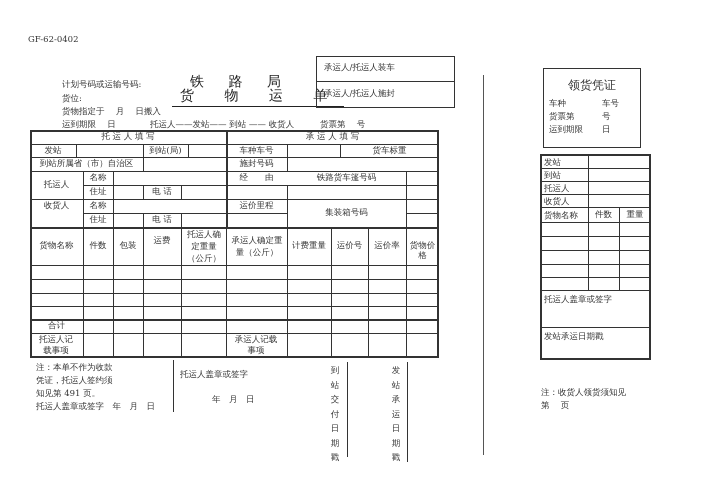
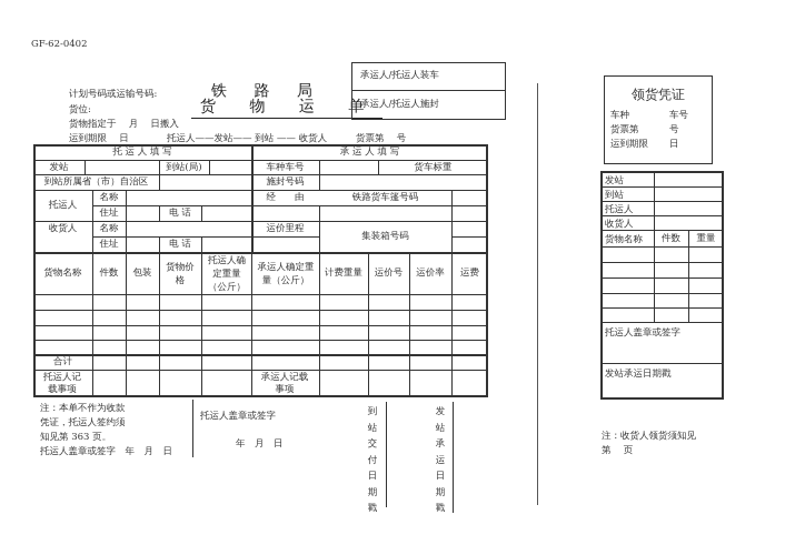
  GF-62-0402
  计划号码或运输号码:
  货位:
  货物指定于 月 日搬入
  运到期限 日
  托运人——发站—— 到站 —— 收货人
  货票第 号
  铁 路 局
  货 物 运 单
  承运人/托运人装车
  承运人/托运人施封
  托 运 人 填 写
  承 运 人 填 写
  发站
  到站(局)
  车种车号
  货车标重
  到站所属省（市）自治区
  施封号码
  托运人
  名称
  住址
  电 话
  经 由
  铁路货车篷号码
  收货人
  名称
  住址
  电 话
  运价里程
  集装箱号码
  货物名称
  件数
  包装
- 运费
+ 货物价格
  托运人确定重量（公斤）
  承运人确定重量（公斤）
  计费重量
  运价号
  运价率
- 货物价格
+ 运费
  合计
  托运人记载事项
  承运人记载事项
  注：本单不作为收款
  凭证，托运人签约须
- 知见第 491 页。
+ 知见第 363 页。
  托运人盖章或签字 年 月 日
  托运人盖章或签字
  年 月 日
  到站交付日期戳
  发站承运日期戳
  领货凭证
  车种
  车号
  货票第
  号
  运到期限
  日
  发站
  到站
  托运人
  收货人
  货物名称
  件数
  重量
  托运人盖章或签字
  发站承运日期戳
  注：收货人领货须知见
  第 页
